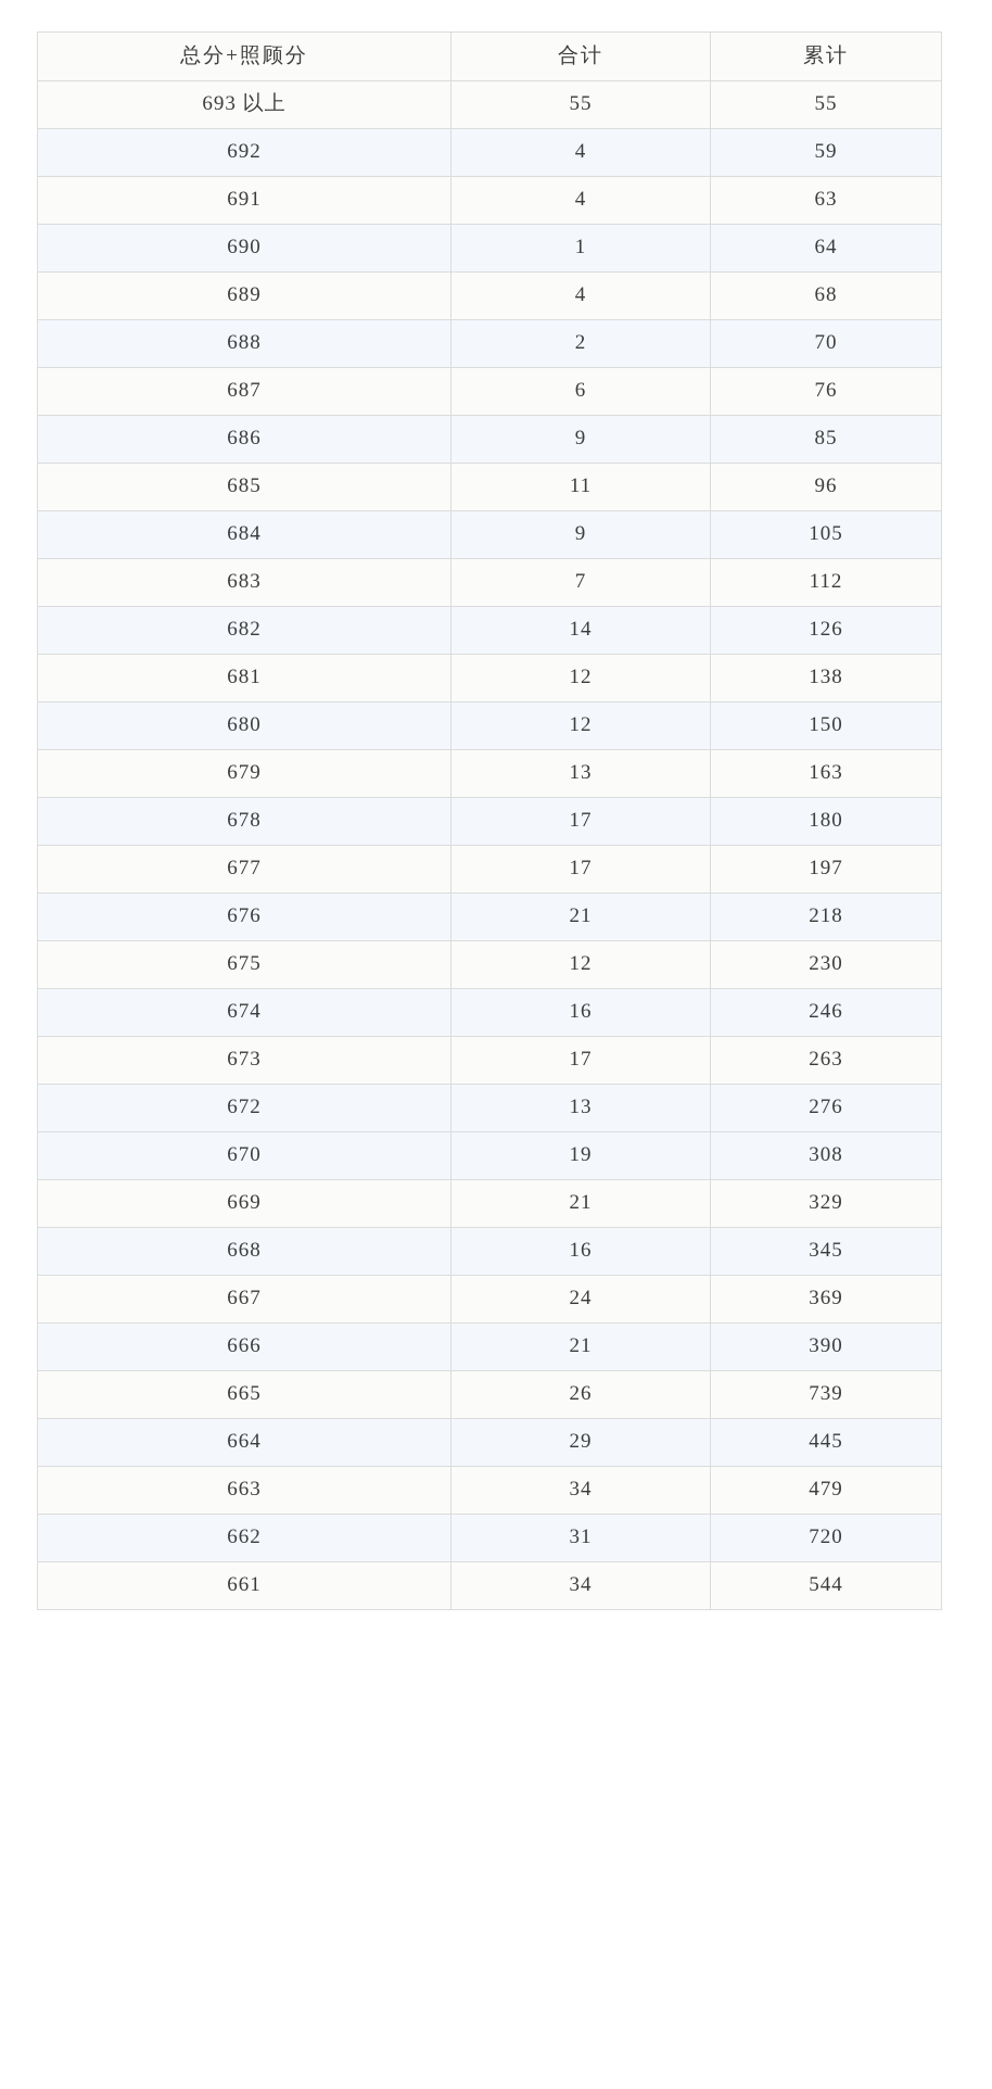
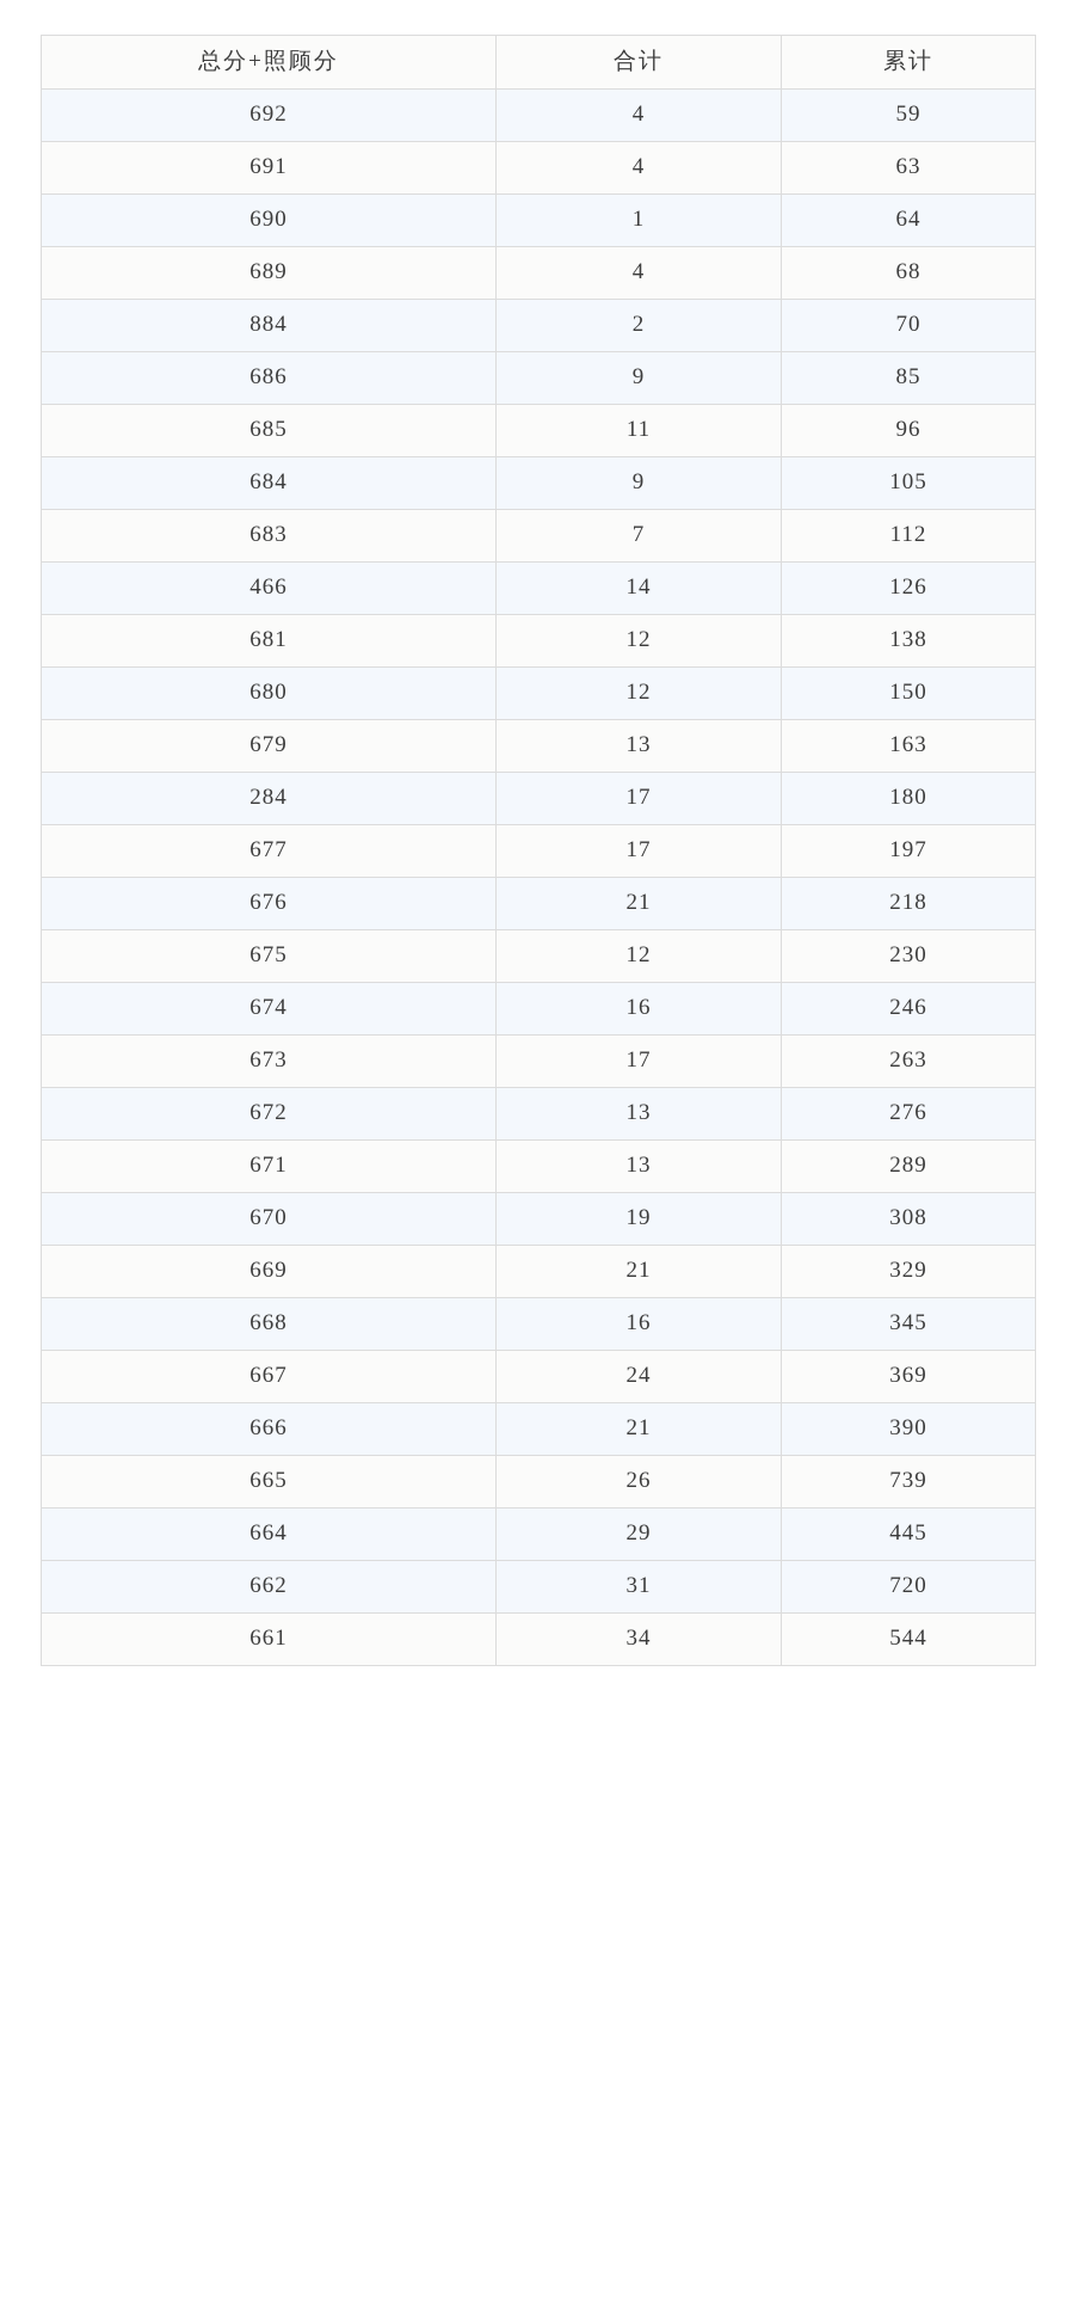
  总分+照顾分	合计	累计
- 693 以上	55	55
  692	4	59
  691	4	63
  690	1	64
  689	4	68
- 688	2	70
+ 884	2	70
- 687	6	76
  686	9	85
  685	11	96
  684	9	105
  683	7	112
- 682	14	126
+ 466	14	126
  681	12	138
  680	12	150
  679	13	163
- 678	17	180
+ 284	17	180
  677	17	197
  676	21	218
  675	12	230
  674	16	246
  673	17	263
  672	13	276
+ 671	13	289
  670	19	308
  669	21	329
  668	16	345
  667	24	369
  666	21	390
  665	26	739
  664	29	445
- 663	34	479
  662	31	720
  661	34	544
